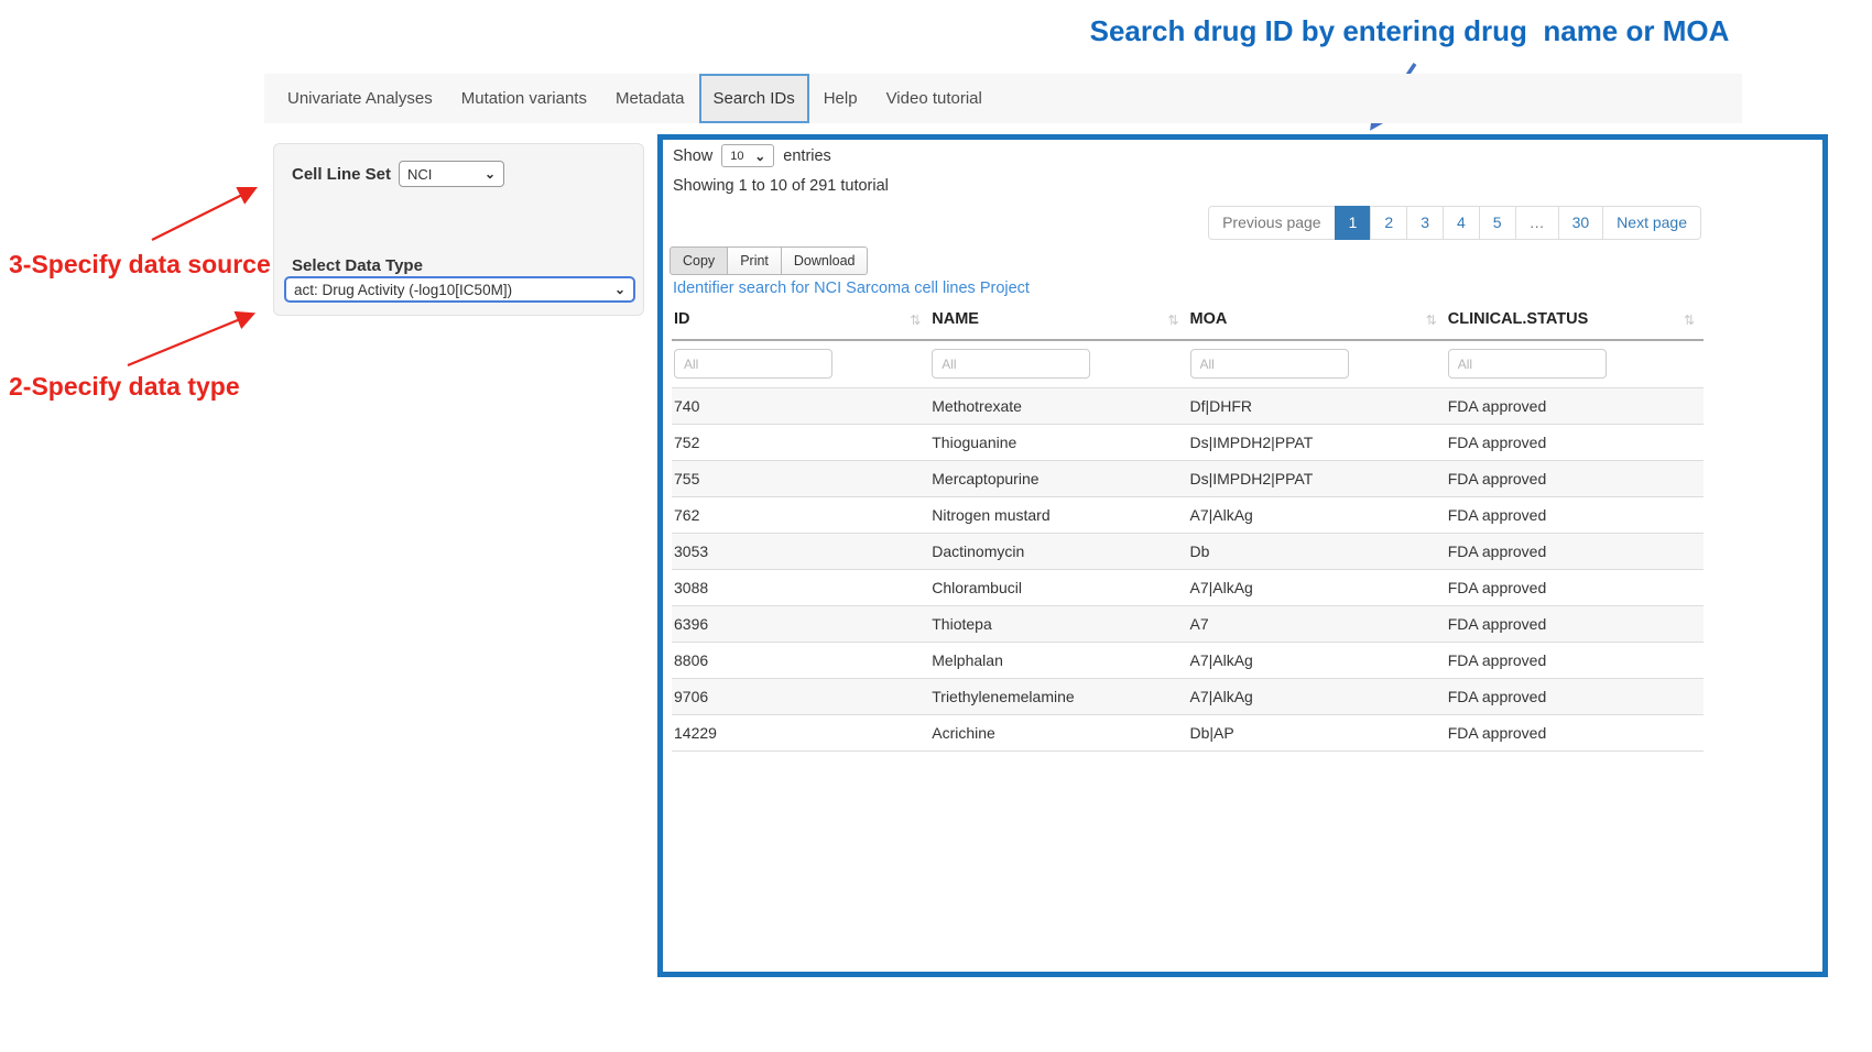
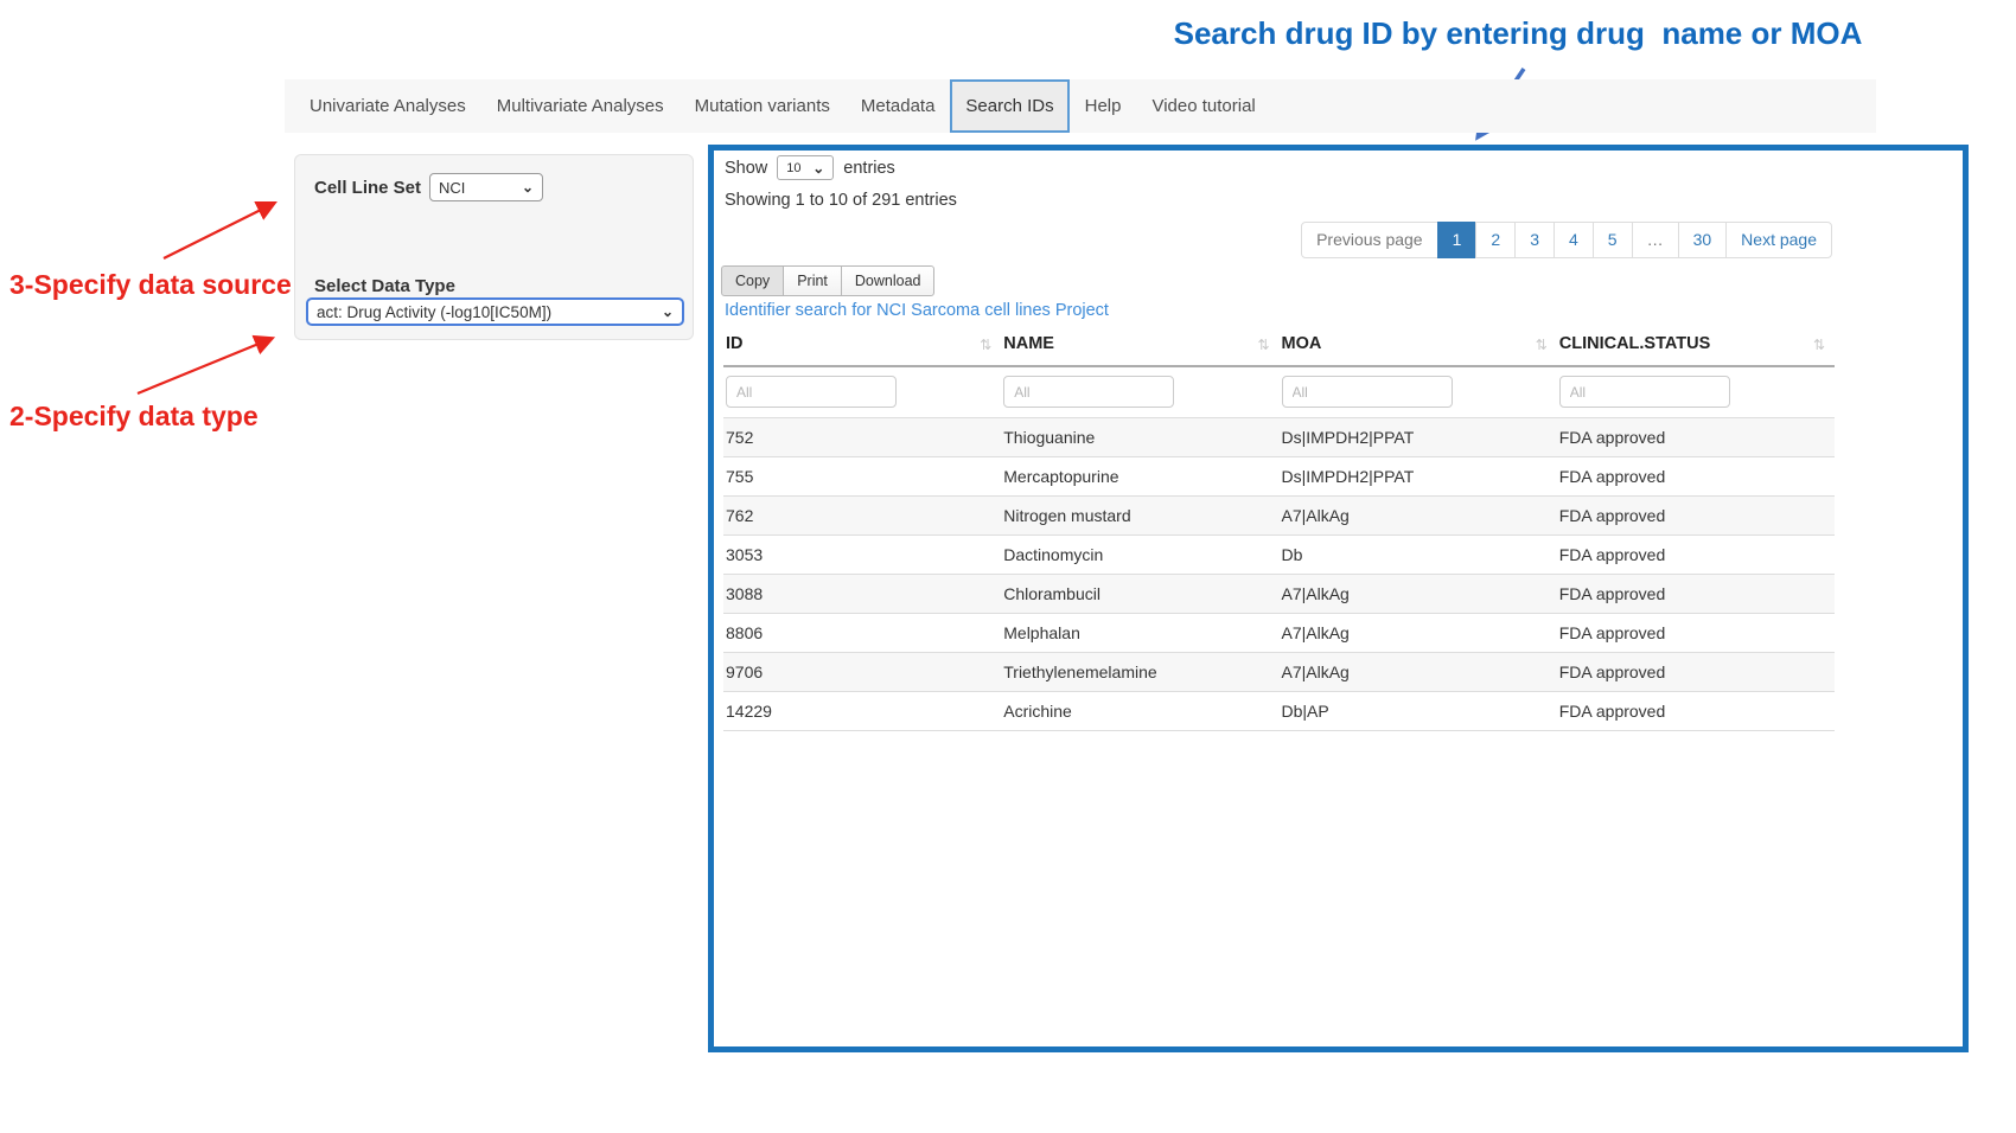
  Search drug ID by entering drug name or MOA
  3-Specify data source
  2-Specify data type
  Univariate Analyses
+ Multivariate Analyses
  Mutation variants
  Metadata
  Search IDs
  Help
  Video tutorial
  Cell Line Set
  NCI
  ⌄
  Select Data Type
  act: Drug Activity (-log10[IC50M])
  ⌄
  Show
  10
  ⌄
  entries
- Showing 1 to 10 of 291 tutorial
+ Showing 1 to 10 of 291 entries
  Previous page
  1
  2
  3
  4
  5
  …
  30
  Next page
  Copy
  Print
  Download
  Identifier search for NCI Sarcoma cell lines Project
  ID ⇅	NAME ⇅	MOA ⇅	CLINICAL.STATUS ⇅
  All	All	All	All
- 740	Methotrexate	Df|DHFR	FDA approved
  752	Thioguanine	Ds|IMPDH2|PPAT	FDA approved
  755	Mercaptopurine	Ds|IMPDH2|PPAT	FDA approved
  762	Nitrogen mustard	A7|AlkAg	FDA approved
  3053	Dactinomycin	Db	FDA approved
  3088	Chlorambucil	A7|AlkAg	FDA approved
- 6396	Thiotepa	A7	FDA approved
  8806	Melphalan	A7|AlkAg	FDA approved
  9706	Triethylenemelamine	A7|AlkAg	FDA approved
  14229	Acrichine	Db|AP	FDA approved
